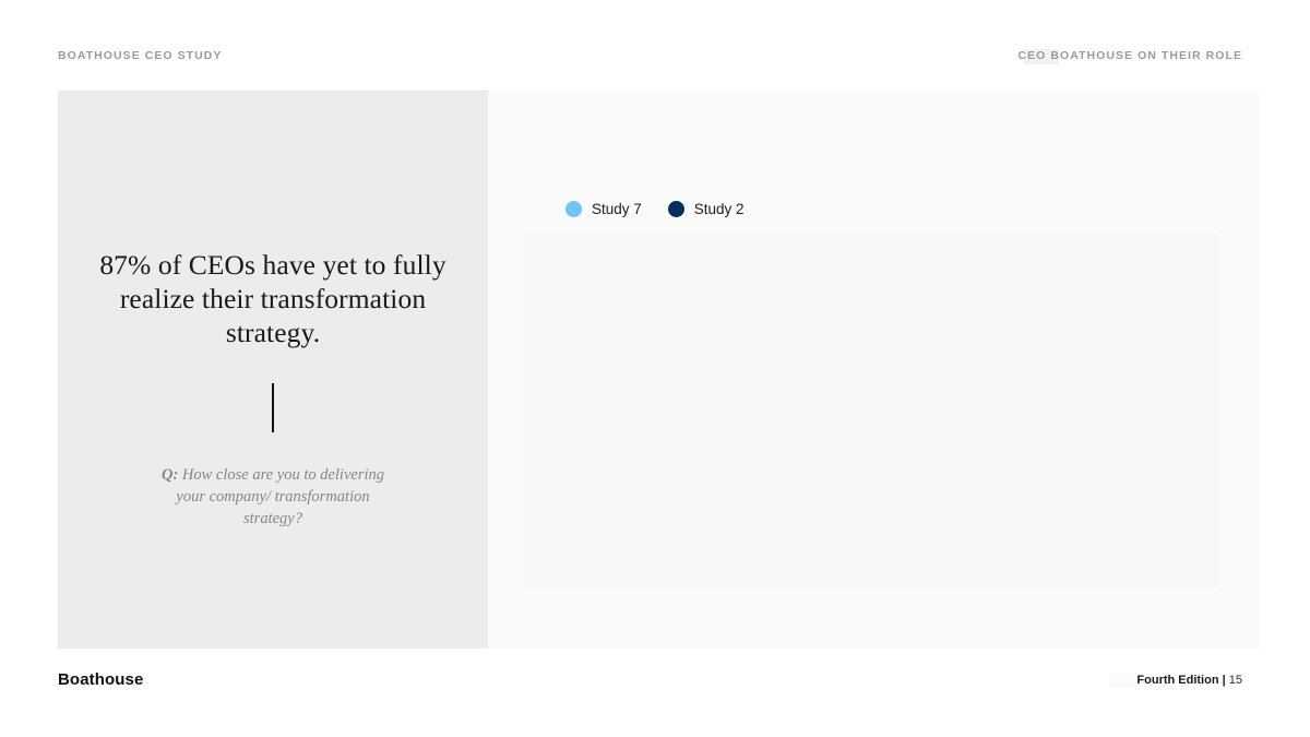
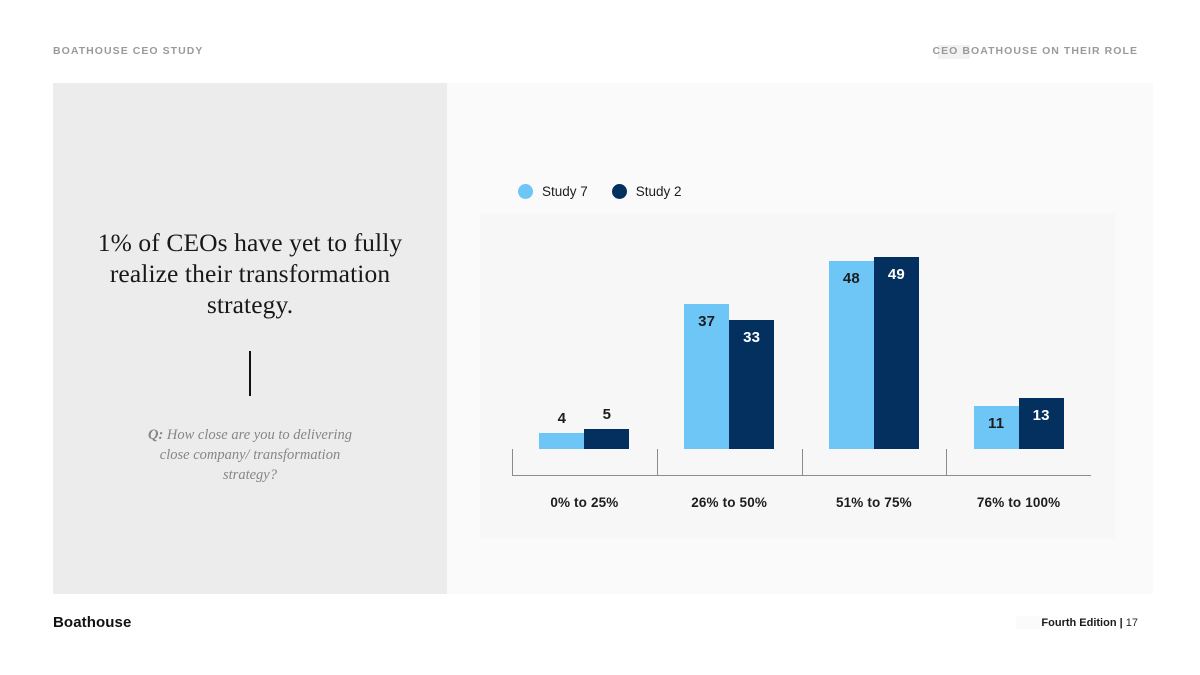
  BOATHOUSE CEO STUDY
  CEO BOATHOUSE ON THEIR ROLE
- 87% of CEOs have yet to fully realize their transformation strategy.
+ 1% of CEOs have yet to fully realize their transformation strategy.
- Q: How close are you to delivering your company/ transformation strategy?
+ Q: How close are you to delivering close company/ transformation strategy?
  Study 7
  Study 2
+ 4
+ 5
+ 37
+ 33
+ 48
+ 49
+ 11
+ 13
+ 0% to 25%
+ 26% to 50%
+ 51% to 75%
+ 76% to 100%
  Boathouse
- Fourth Edition | 15
+ Fourth Edition | 17
